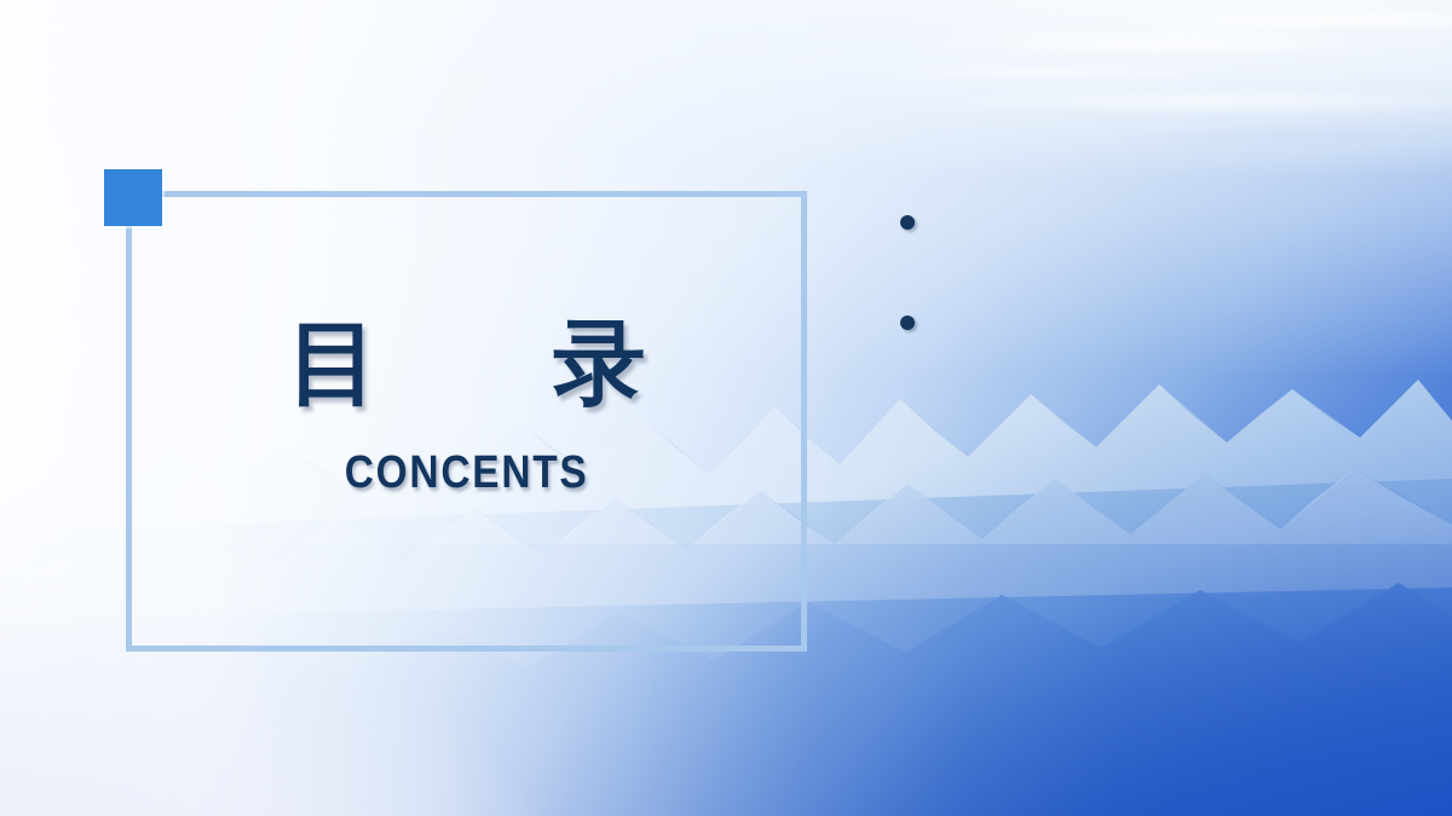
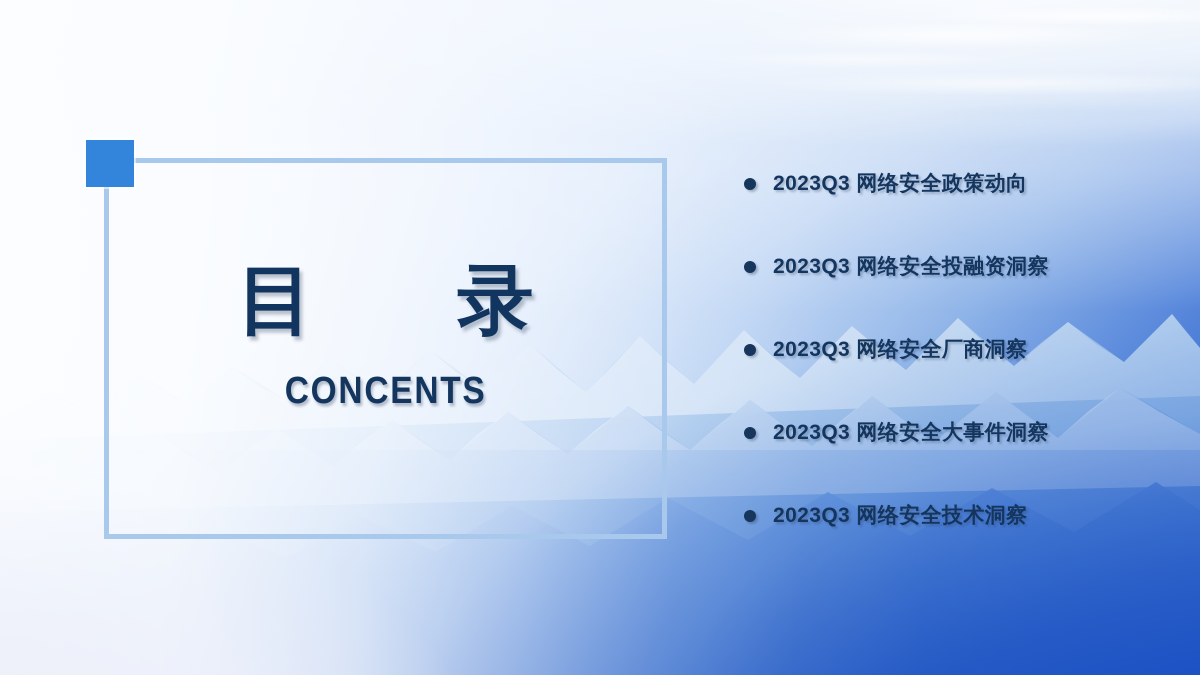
  目 录
  CONCENTS
+ 2023Q3 网络安全政策动向
+ 2023Q3 网络安全投融资洞察
+ 2023Q3 网络安全厂商洞察
+ 2023Q3 网络安全大事件洞察
+ 2023Q3 网络安全技术洞察
